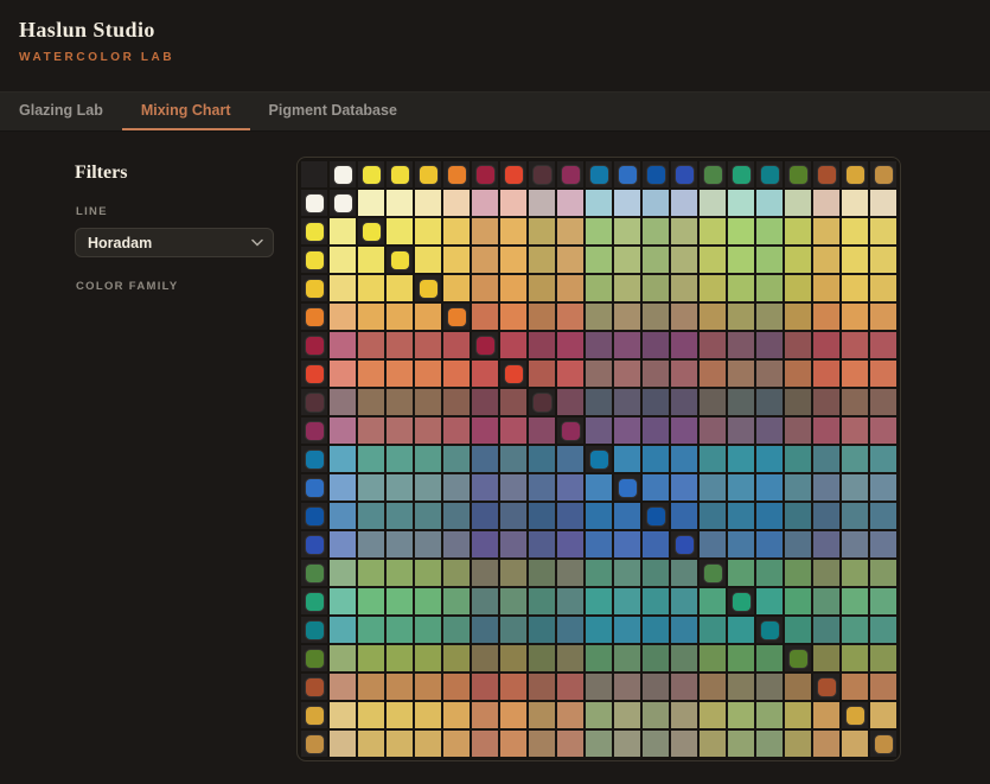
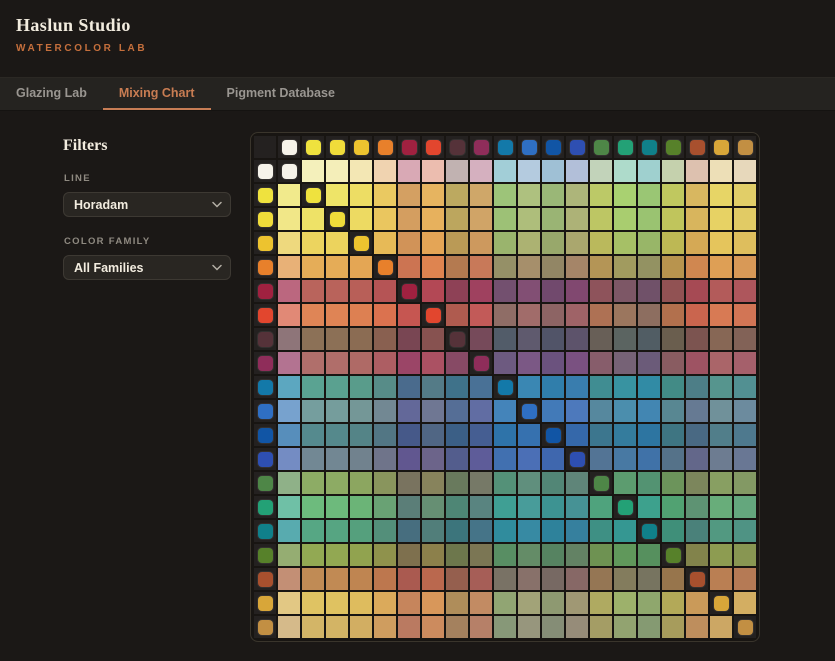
  Haslun Studio
  WATERCOLOR LAB
  Glazing Lab
  Mixing Chart
  Pigment Database
  Filters
  LINE
  Horadam
  COLOR FAMILY
+ All Families
